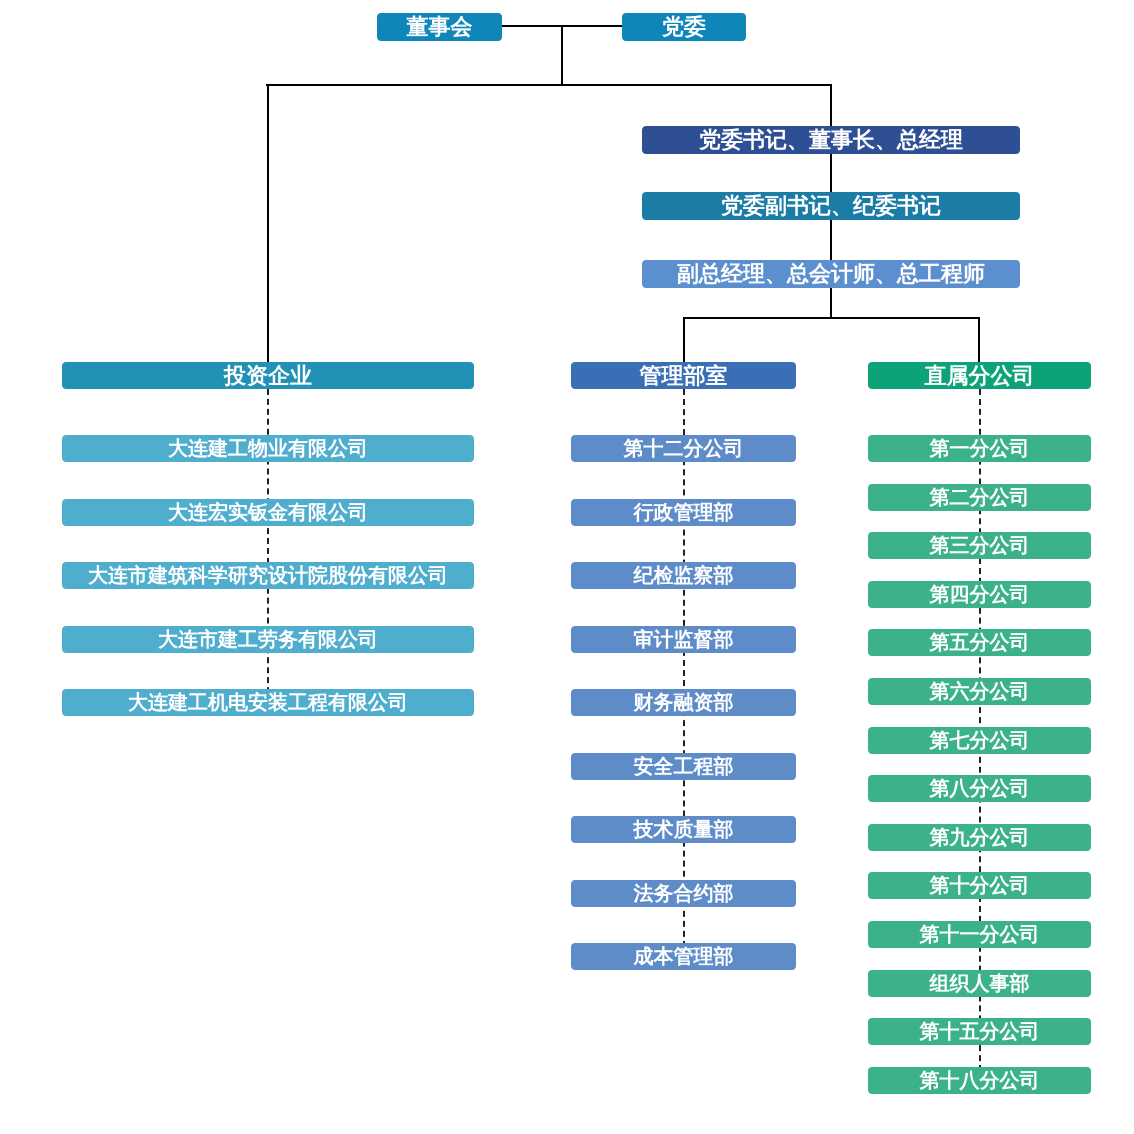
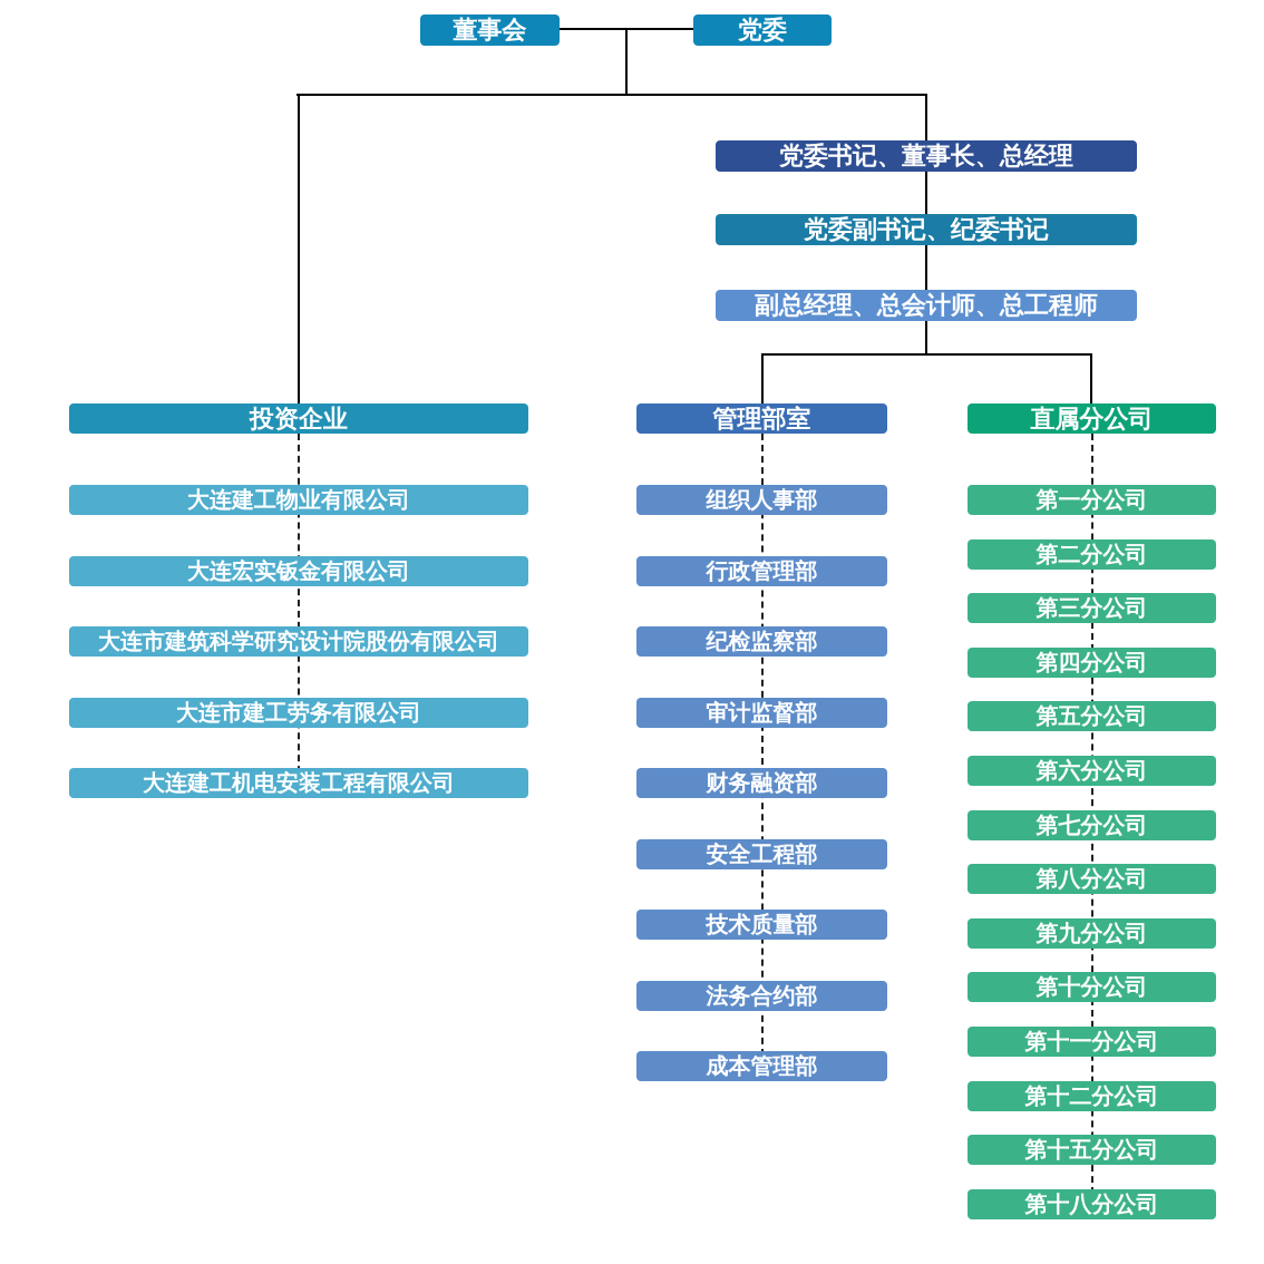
  董事会
  党委
  党委书记、董事长、总经理
  党委副书记、纪委书记
  副总经理、总会计师、总工程师
  投资企业
  大连建工物业有限公司
  大连宏实钣金有限公司
  大连市建筑科学研究设计院股份有限公司
  大连市建工劳务有限公司
  大连建工机电安装工程有限公司
  管理部室
- 第十二分公司
+ 组织人事部
  行政管理部
  纪检监察部
  审计监督部
  财务融资部
  安全工程部
  技术质量部
  法务合约部
  成本管理部
  直属分公司
  第一分公司
  第二分公司
  第三分公司
  第四分公司
  第五分公司
  第六分公司
  第七分公司
  第八分公司
  第九分公司
  第十分公司
  第十一分公司
- 组织人事部
+ 第十二分公司
  第十五分公司
  第十八分公司
